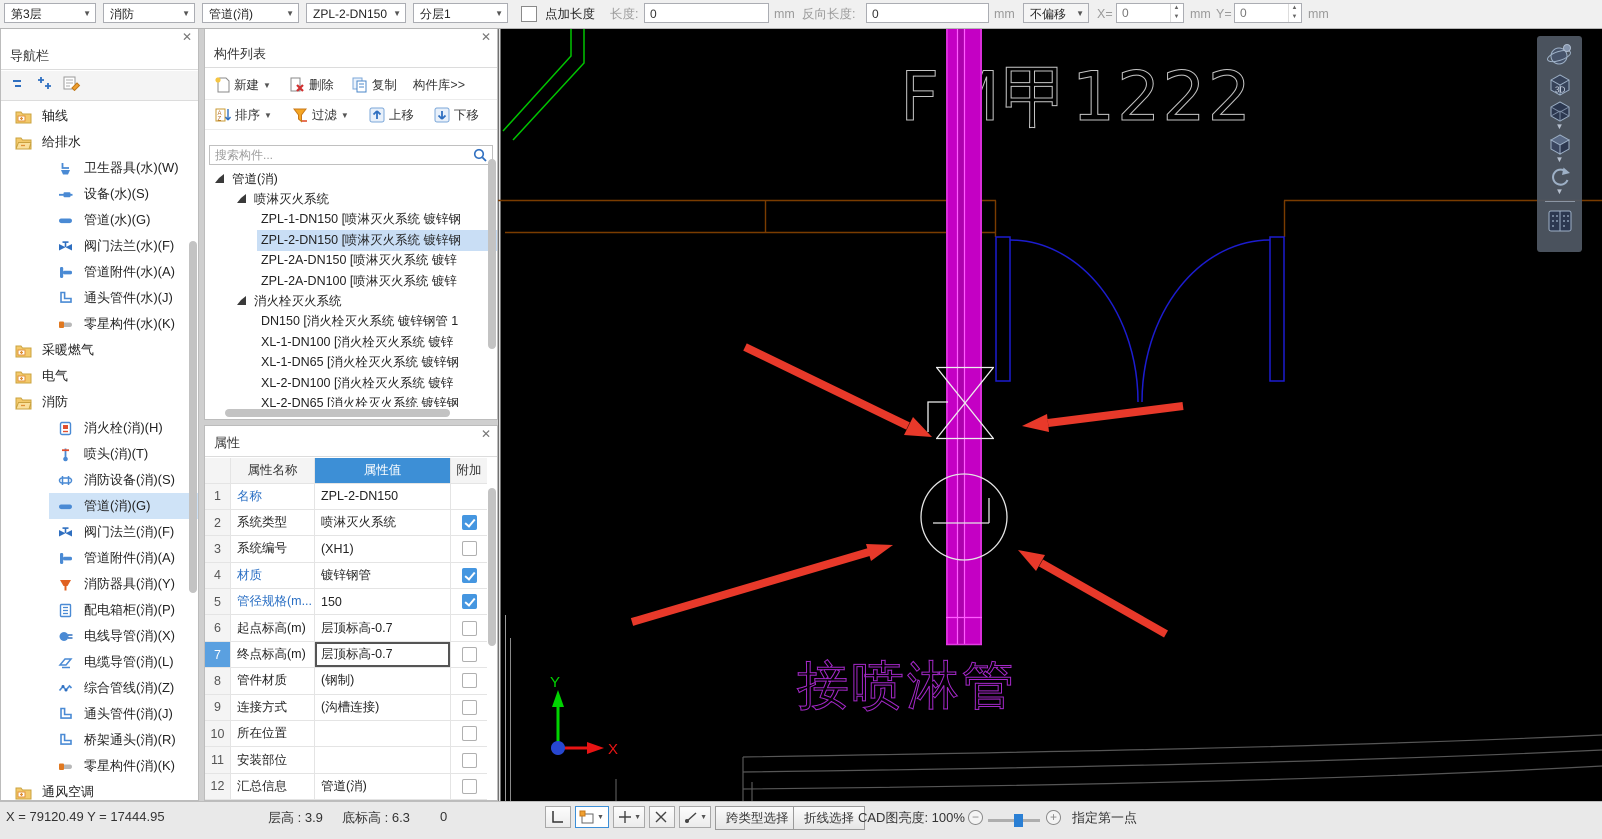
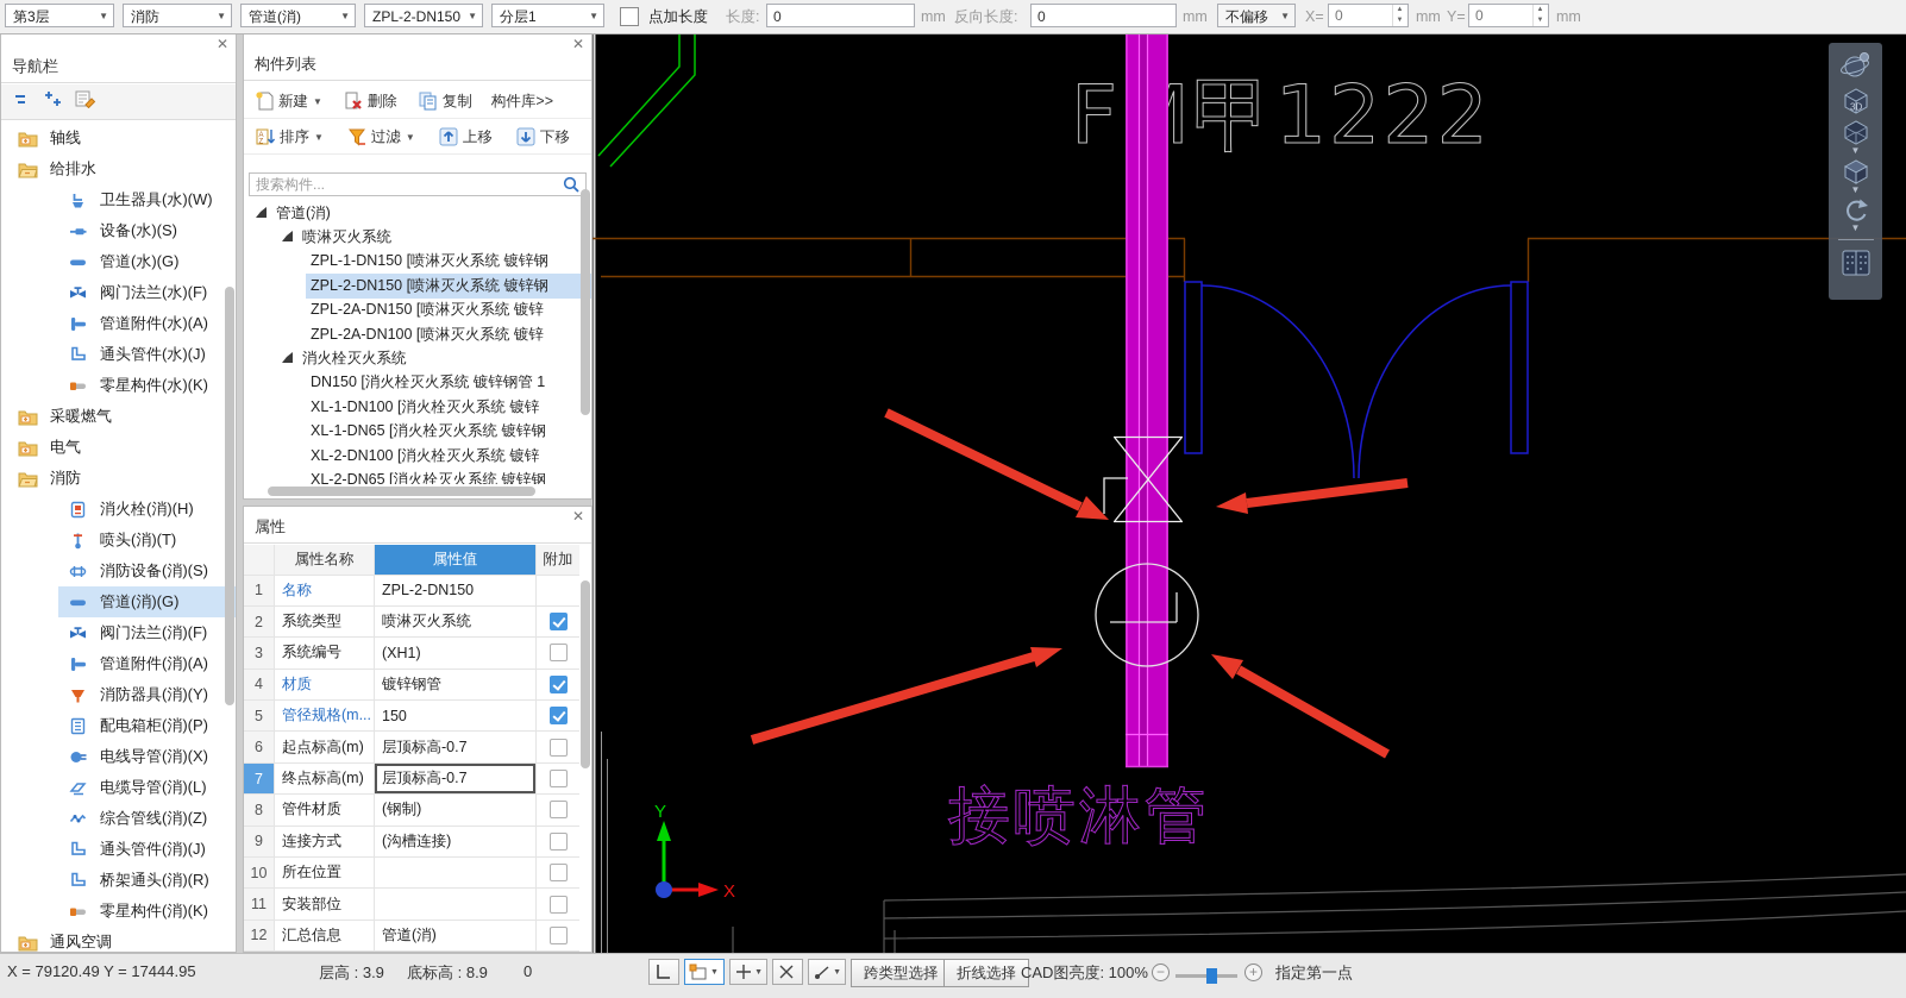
  第3层
  ▼
  消防
  ▼
  管道(消)
  ▼
  ZPL-2-DN150
  ▼
  分层1
  ▼
  点加长度
  长度:
  0
  mm
  反向长度:
  0
  mm
  不偏移
  ▼
  X=
  0
  mm
  Y=
  0
  mm
  F甲1222
  接喷淋管
  Y
  X
  ✕
  导航栏
  轴线
  给排水
  卫生器具(水)(W)
  设备(水)(S)
  管道(水)(G)
  阀门法兰(水)(F)
  管道附件(水)(A)
  通头管件(水)(J)
  零星构件(水)(K)
  采暖燃气
  电气
  消防
  消火栓(消)(H)
  喷头(消)(T)
  消防设备(消)(S)
  管道(消)(G)
  阀门法兰(消)(F)
  管道附件(消)(A)
  消防器具(消)(Y)
  配电箱柜(消)(P)
  电线导管(消)(X)
  电缆导管(消)(L)
  综合管线(消)(Z)
  通头管件(消)(J)
  桥架通头(消)(R)
  零星构件(消)(K)
  通风空调
  ✕
  构件列表
  新建
  ▼
  删除
  复制
  构件库>>
  排序
  ▼
  过滤
  ▼
  上移
  下移
  搜索构件...
  管道(消)
  喷淋灭火系统
  ZPL-1-DN150 [喷淋灭火系统 镀锌钢
  ZPL-2-DN150 [喷淋灭火系统 镀锌钢
  ZPL-2A-DN150 [喷淋灭火系统 镀锌
  ZPL-2A-DN100 [喷淋灭火系统 镀锌
  消火栓灭火系统
  DN150 [消火栓灭火系统 镀锌钢管 1
  XL-1-DN100 [消火栓灭火系统 镀锌
  XL-1-DN65 [消火栓灭火系统 镀锌钢
  XL-2-DN100 [消火栓灭火系统 镀锌
  XL-2-DN65 [消火栓灭火系统 镀锌钢
  ✕
  属性
  属性名称
  属性值
  附加
  1
  名称
  ZPL-2-DN150
  2
  系统类型
  喷淋灭火系统
  3
  系统编号
  (XH1)
  4
  材质
  镀锌钢管
  5
  管径规格(m...
  150
  6
  起点标高(m)
  层顶标高-0.7
  7
  终点标高(m)
  层顶标高-0.7
  8
  管件材质
  (钢制)
  9
  连接方式
  (沟槽连接)
  10
  所在位置
  11
  安装部位
  12
  汇总信息
  管道(消)
  3D
  ▼
  ▼
  ▼
  X = 79120.49 Y = 17444.95
  层高 : 3.9
- 底标高 : 6.3
+ 底标高 : 8.9
  0
  跨类型选择
  折线选择
  CAD图亮度: 100%
  −
  +
  指定第一点
